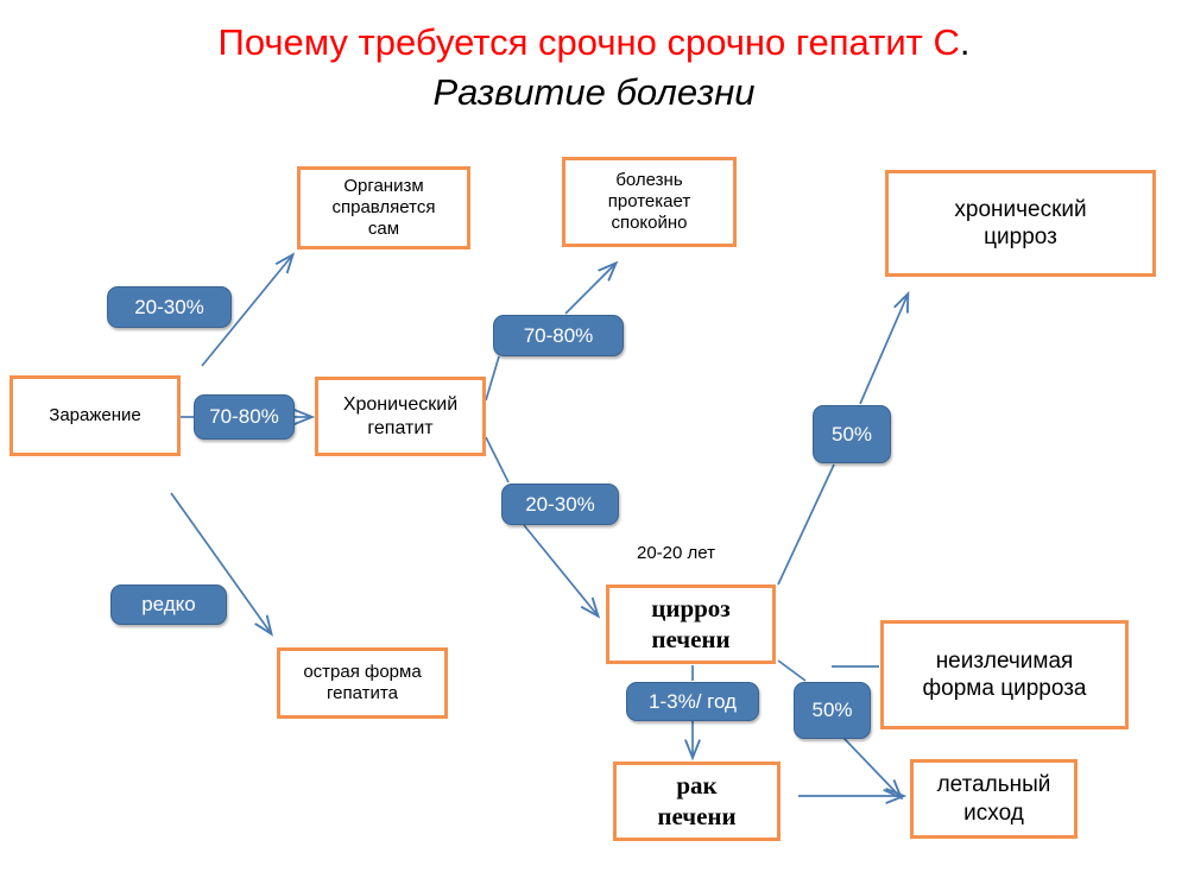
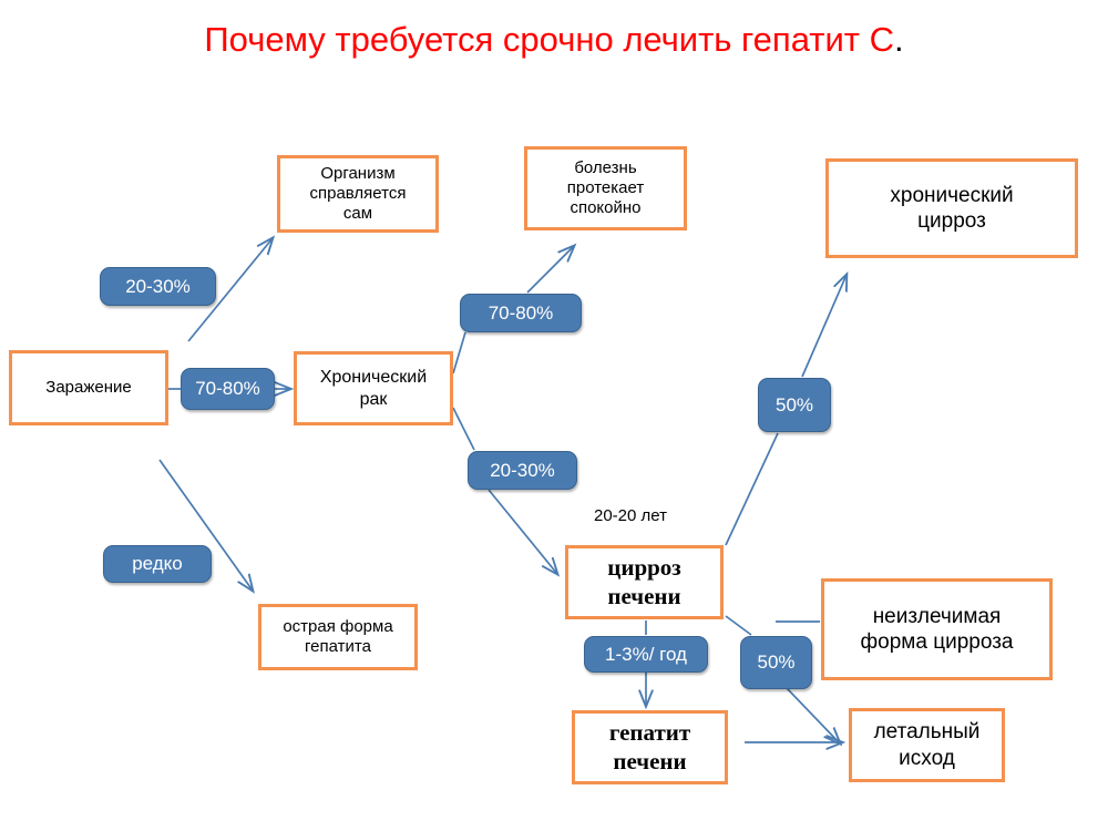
- Почему требуется срочно срочно гепатит С.
+ Почему требуется срочно лечить гепатит С.
- Развитие болезни
  Заражение
  Организм
  справляется
  сам
  Хронический
- гепатит
+ рак
  болезнь
  протекает
  спокойно
  острая форма
  гепатита
  хронический
  цирроз
  цирроз
  печени
  неизлечимая
  форма цирроза
- рак
+ гепатит
  печени
  летальный
  исход
  20-30%
  70-80%
  редко
  70-80%
  20-30%
  50%
  1-3%/ год
  50%
  20-20 лет
